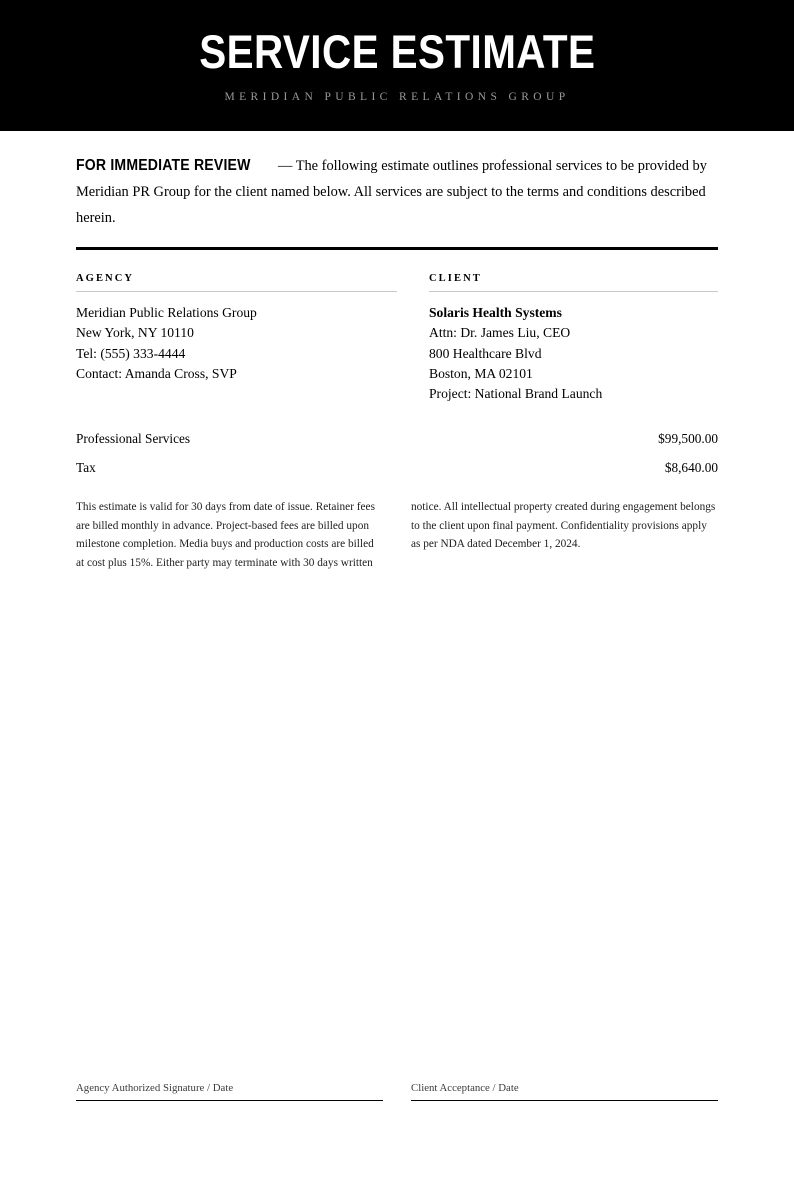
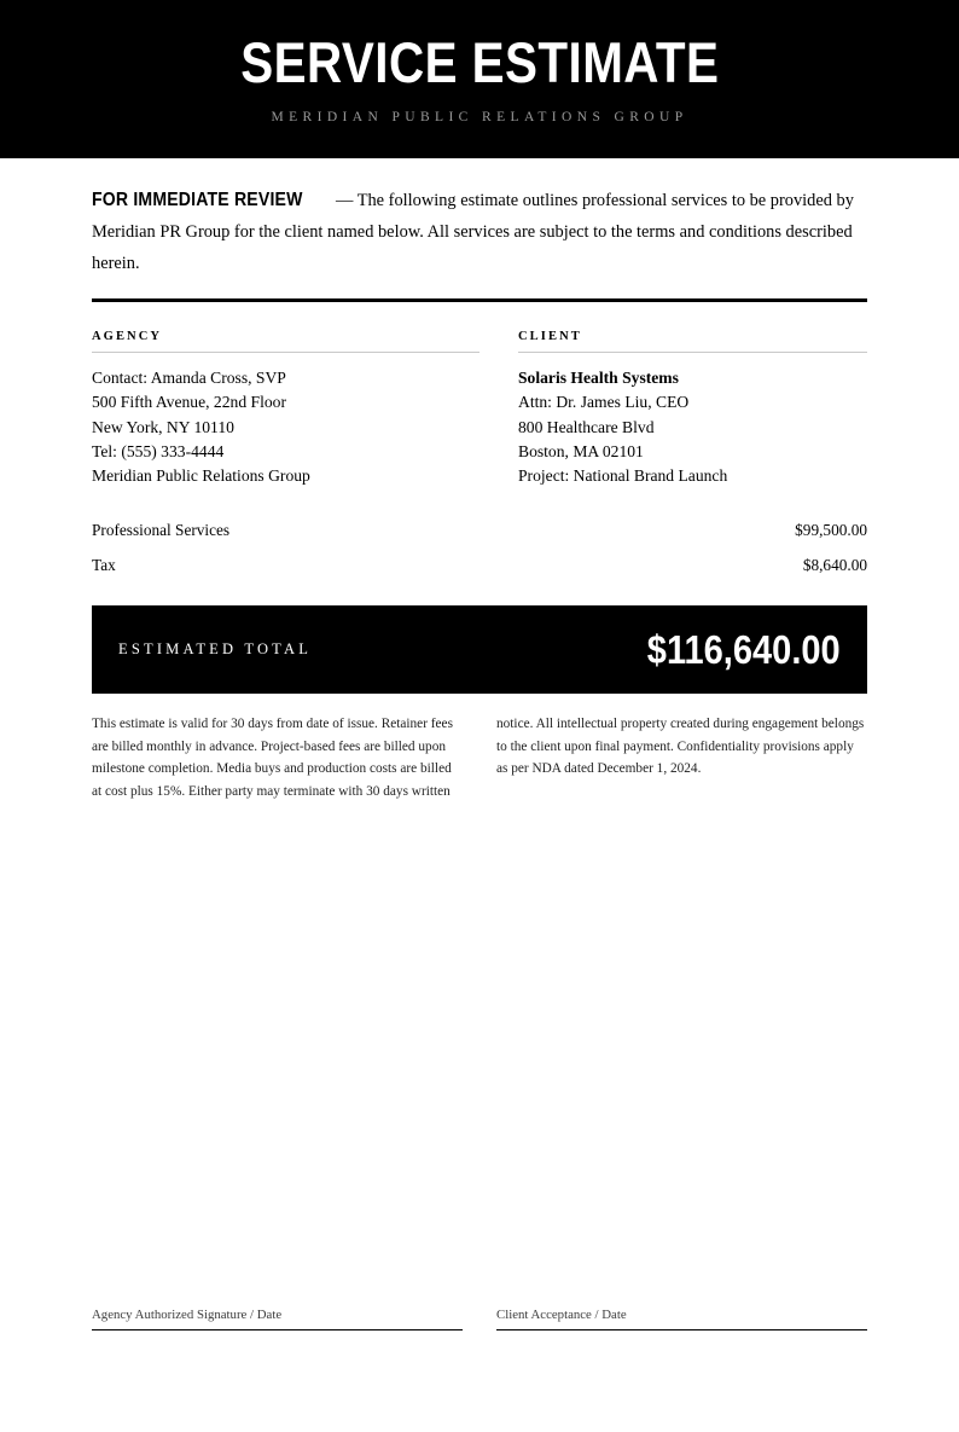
  SERVICE ESTIMATE
  MERIDIAN PUBLIC RELATIONS GROUP
  FOR IMMEDIATE REVIEW — The following estimate outlines professional services to be provided by Meridian PR Group for the client named below. All services are subject to the terms and conditions described herein.
  AGENCY
- Meridian Public Relations Group
+ Contact: Amanda Cross, SVP
+ 500 Fifth Avenue, 22nd Floor
  New York, NY 10110
  Tel: (555) 333-4444
- Contact: Amanda Cross, SVP
+ Meridian Public Relations Group
  CLIENT
  Solaris Health Systems
  Attn: Dr. James Liu, CEO
  800 Healthcare Blvd
  Boston, MA 02101
  Project: National Brand Launch
  Professional Services	$99,500.00
  Tax	$8,640.00
+ ESTIMATED TOTAL
+ $116,640.00
  This estimate is valid for 30 days from date of issue. Retainer fees are billed monthly in advance. Project-based fees are billed upon milestone completion. Media buys and production costs are billed at cost plus 15%. Either party may terminate with 30 days written notice. All intellectual property created during engagement belongs to the client upon final payment. Confidentiality provisions apply as per NDA dated December 1, 2024.
  Agency Authorized Signature / Date
  Client Acceptance / Date
